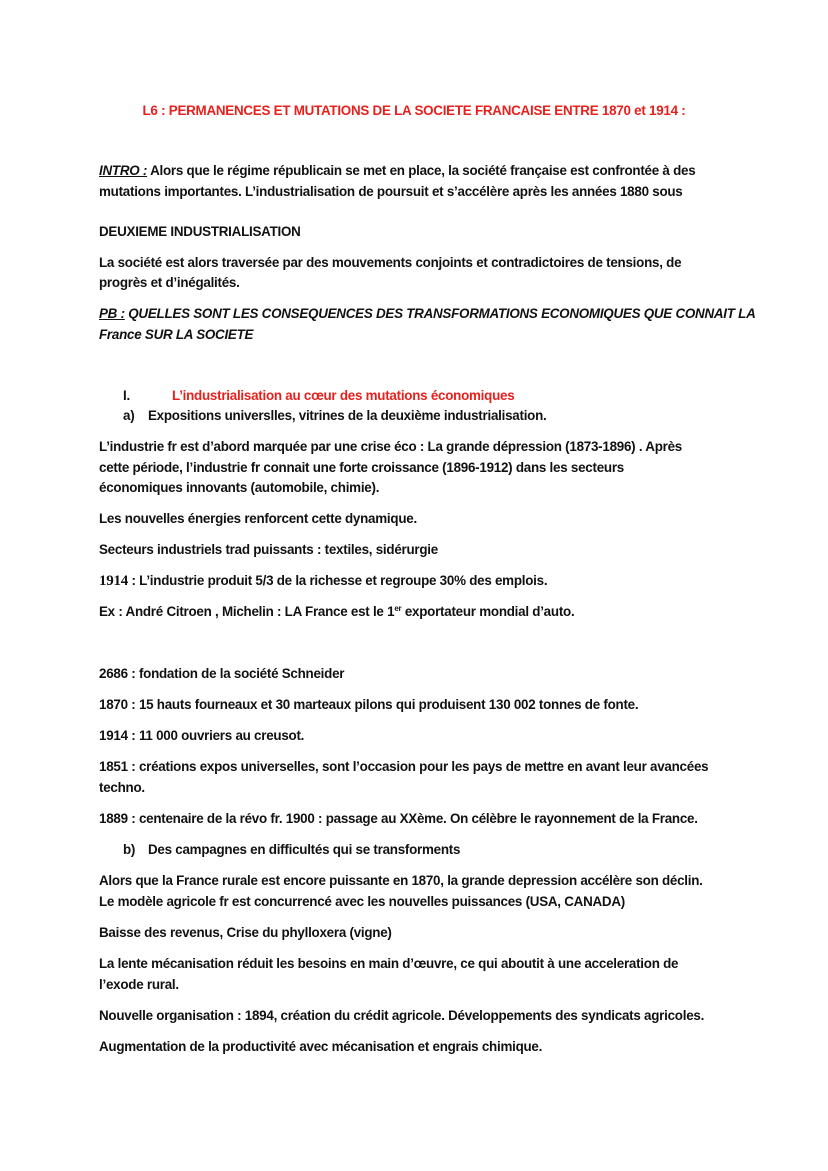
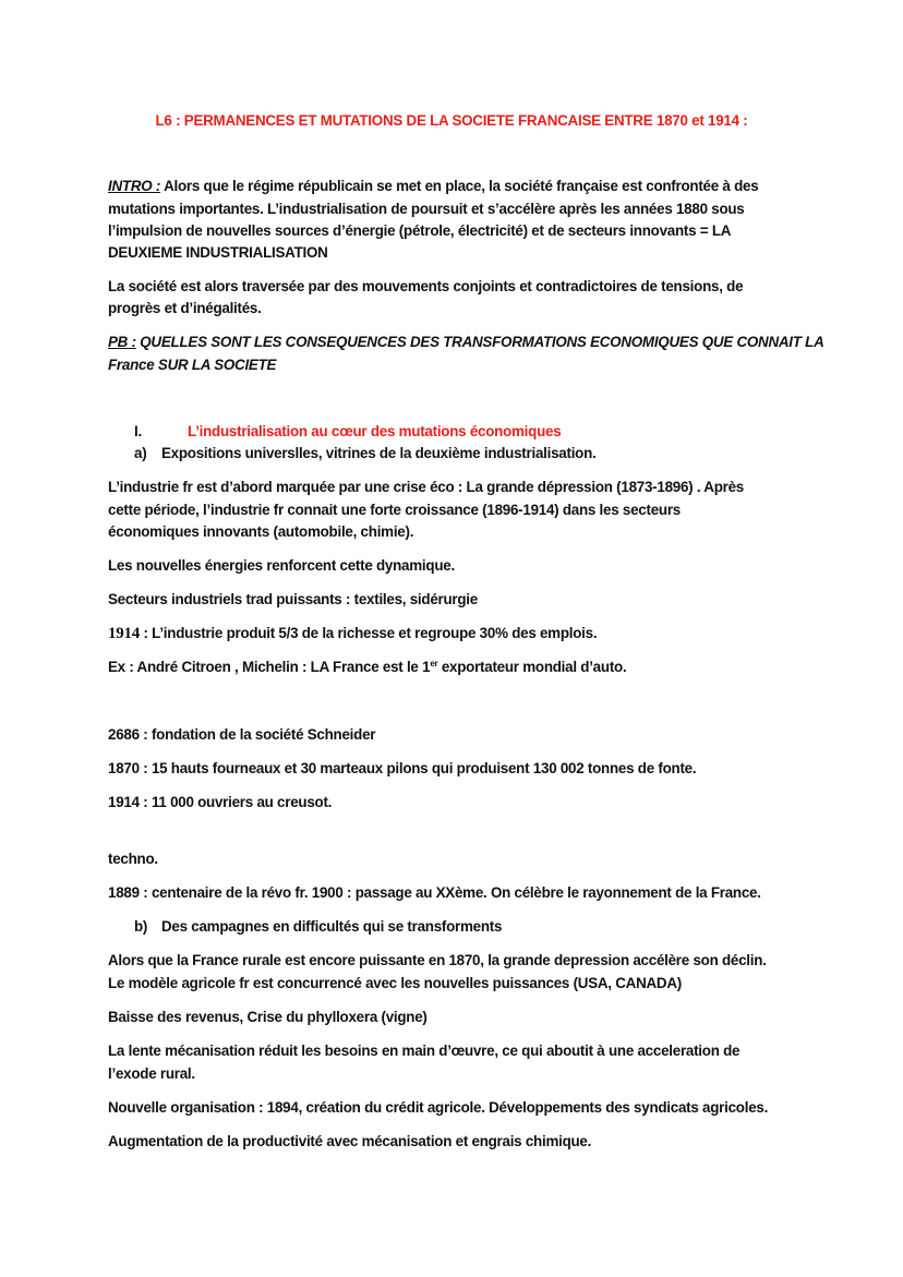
  L6 : PERMANENCES ET MUTATIONS DE LA SOCIETE FRANCAISE ENTRE 1870 et 1914 :
  INTRO : Alors que le régime républicain se met en place, la société française est confrontée à des
  mutations importantes. L’industrialisation de poursuit et s’accélère après les années 1880 sous
+ l’impulsion de nouvelles sources d’énergie (pétrole, électricité) et de secteurs innovants = LA
  DEUXIEME INDUSTRIALISATION
  La société est alors traversée par des mouvements conjoints et contradictoires de tensions, de
  progrès et d’inégalités.
  PB : QUELLES SONT LES CONSEQUENCES DES TRANSFORMATIONS ECONOMIQUES QUE CONNAIT LA
  France SUR LA SOCIETE
  I.
  L’industrialisation au cœur des mutations économiques
  a)
  Expositions universlles, vitrines de la deuxième industrialisation.
  L’industrie fr est d’abord marquée par une crise éco : La grande dépression (1873-1896) . Après
- cette période, l’industrie fr connait une forte croissance (1896-1912) dans les secteurs
+ cette période, l’industrie fr connait une forte croissance (1896-1914) dans les secteurs
  économiques innovants (automobile, chimie).
  Les nouvelles énergies renforcent cette dynamique.
  Secteurs industriels trad puissants : textiles, sidérurgie
  1914 : L’industrie produit 5/3 de la richesse et regroupe 30% des emplois.
  Ex : André Citroen , Michelin : LA France est le 1er exportateur mondial d’auto.
  2686 : fondation de la société Schneider
  1870 : 15 hauts fourneaux et 30 marteaux pilons qui produisent 130 002 tonnes de fonte.
  1914 : 11 000 ouvriers au creusot.
- 1851 : créations expos universelles, sont l’occasion pour les pays de mettre en avant leur avancées
  techno.
  1889 : centenaire de la révo fr. 1900 : passage au XXème. On célèbre le rayonnement de la France.
  b)
  Des campagnes en difficultés qui se transforments
  Alors que la France rurale est encore puissante en 1870, la grande depression accélère son déclin.
  Le modèle agricole fr est concurrencé avec les nouvelles puissances (USA, CANADA)
  Baisse des revenus, Crise du phylloxera (vigne)
  La lente mécanisation réduit les besoins en main d’œuvre, ce qui aboutit à une acceleration de
  l’exode rural.
  Nouvelle organisation : 1894, création du crédit agricole. Développements des syndicats agricoles.
  Augmentation de la productivité avec mécanisation et engrais chimique.
